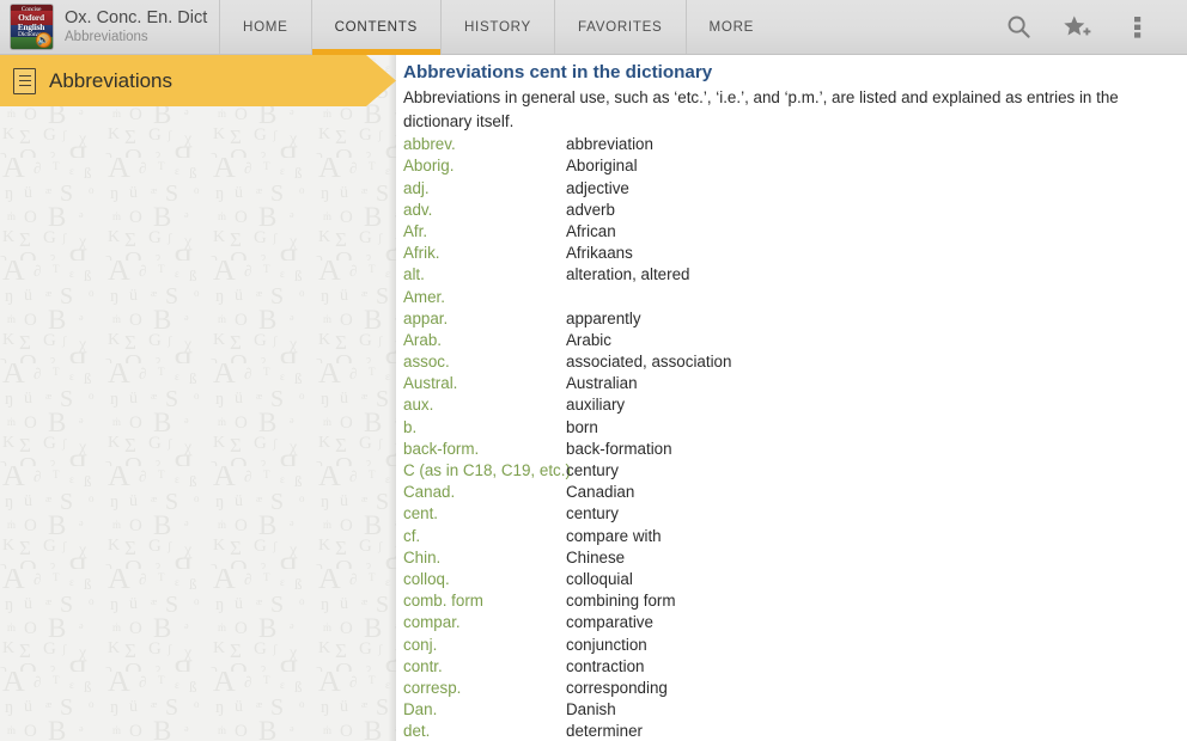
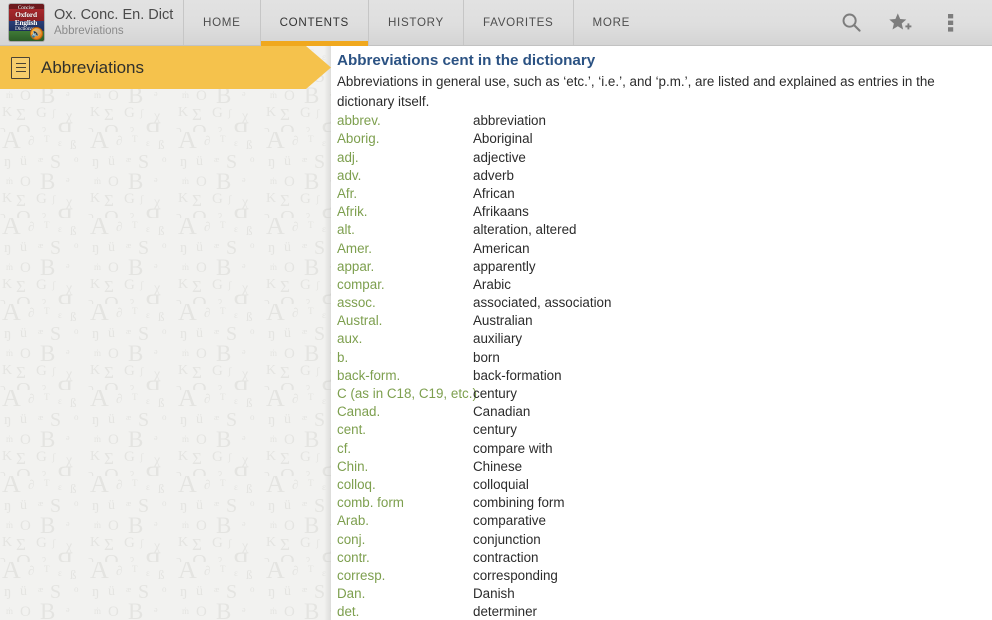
  Oxford
  English
  🔊
  Ox. Conc. En. Dict
  Abbreviations
  HOME
  CONTENTS
  HISTORY
  FAVORITES
  MORE
  Abbreviations
  Abbreviations cent in the dictionary
  Abbreviations in general use, such as ‘etc.’, ‘i.e.’, and ‘p.m.’, are listed and explained as entries in the dictionary itself.
  abbrev.
  abbreviation
  Aborig.
  Aboriginal
  adj.
  adjective
  adv.
  adverb
  Afr.
  African
  Afrik.
  Afrikaans
  alt.
  alteration, altered
  Amer.
+ American
  appar.
  apparently
- Arab.
+ compar.
  Arabic
  assoc.
  associated, association
  Austral.
  Australian
  aux.
  auxiliary
  b.
  born
  back-form.
  back-formation
  C (as in C18, C19, etc.
  century
  Canad.
  Canadian
  cent.
  century
  cf.
  compare with
  Chin.
  Chinese
  colloq.
  colloquial
  comb. form
  combining form
- compar.
+ Arab.
  comparative
  conj.
  conjunction
  contr.
  contraction
  corresp.
  corresponding
  Dan.
  Danish
  det.
  determiner
